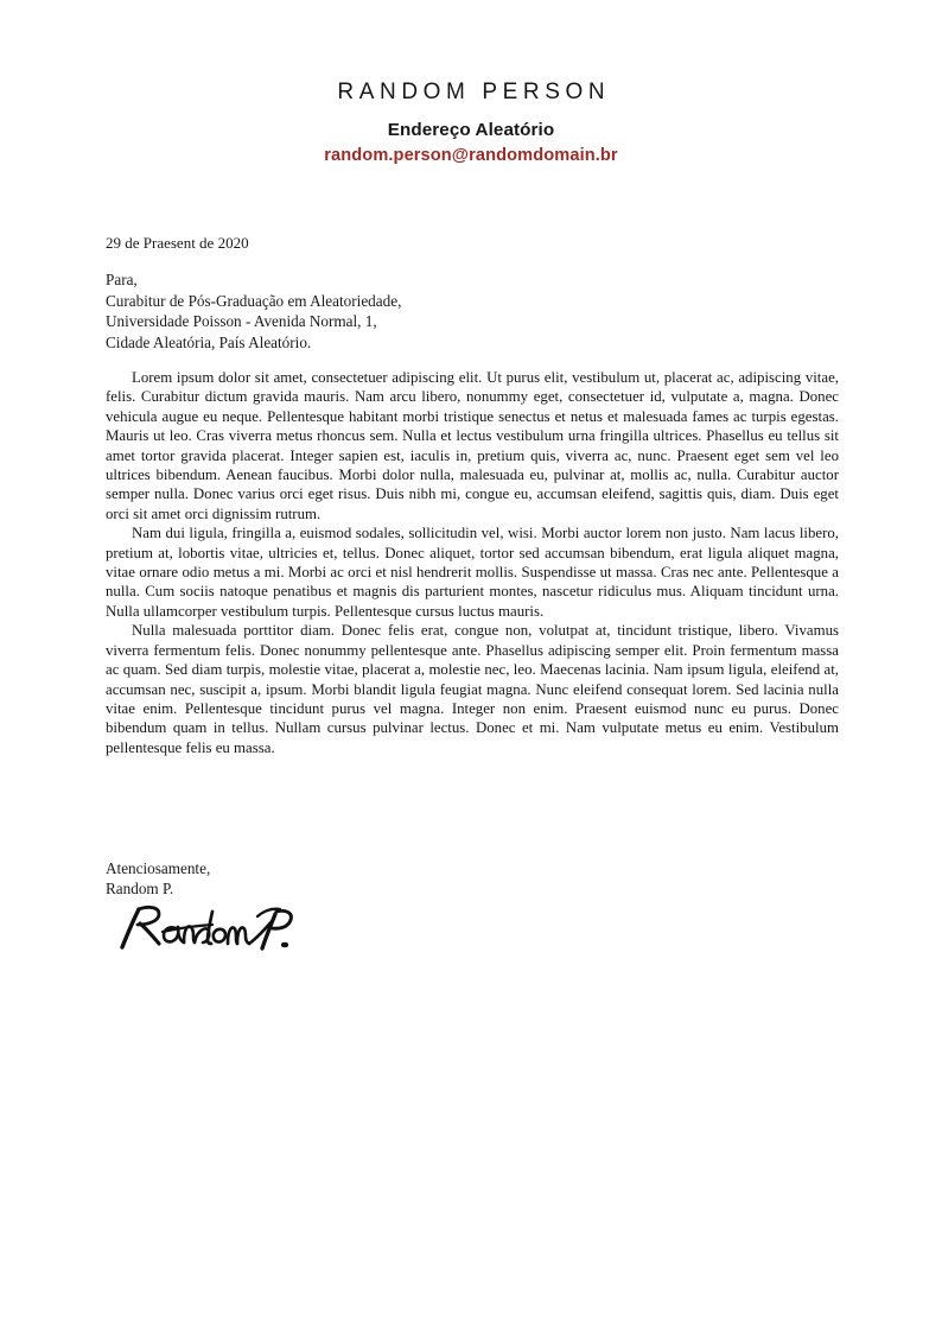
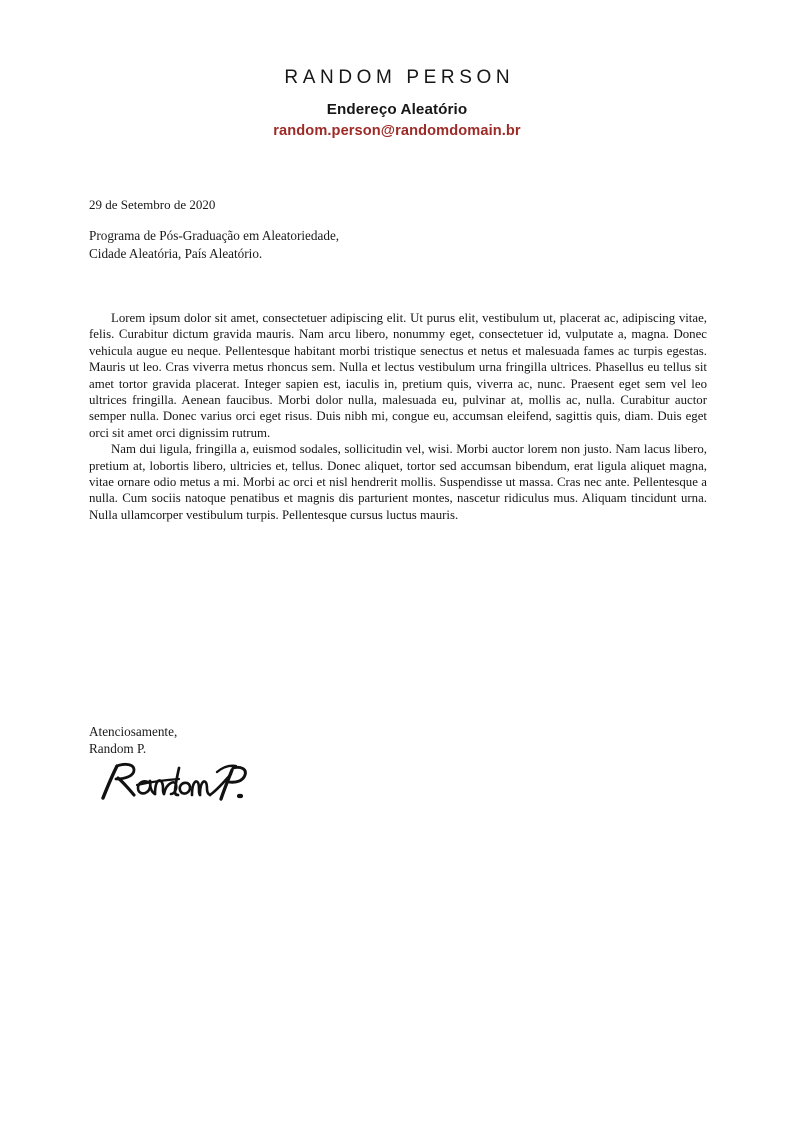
  RANDOM PERSON
  Endereço Aleatório
  random.person@randomdomain.br
- 29 de Praesent de 2020
+ 29 de Setembro de 2020
- Para,
- Curabitur de Pós-Graduação em Aleatoriedade,
+ Programa de Pós-Graduação em Aleatoriedade,
- Universidade Poisson - Avenida Normal, 1,
  Cidade Aleatória, País Aleatório.
- Lorem ipsum dolor sit amet, consectetuer adipiscing elit. Ut purus elit, vestibulum ut, placerat ac, adipiscing vitae, felis. Curabitur dictum gravida mauris. Nam arcu libero, nonummy eget, consectetuer id, vulputate a, magna. Donec vehicula augue eu neque. Pellentesque habitant morbi tristique senectus et netus et malesuada fames ac turpis egestas. Mauris ut leo. Cras viverra metus rhoncus sem. Nulla et lectus vestibulum urna fringilla ultrices. Phasellus eu tellus sit amet tortor gravida placerat. Integer sapien est, iaculis in, pretium quis, viverra ac, nunc. Praesent eget sem vel leo ultrices bibendum. Aenean faucibus. Morbi dolor nulla, malesuada eu, pulvinar at, mollis ac, nulla. Curabitur auctor semper nulla. Donec varius orci eget risus. Duis nibh mi, congue eu, accumsan eleifend, sagittis quis, diam. Duis eget orci sit amet orci dignissim rutrum.
+ Lorem ipsum dolor sit amet, consectetuer adipiscing elit. Ut purus elit, vestibulum ut, placerat ac, adipiscing vitae, felis. Curabitur dictum gravida mauris. Nam arcu libero, nonummy eget, consectetuer id, vulputate a, magna. Donec vehicula augue eu neque. Pellentesque habitant morbi tristique senectus et netus et malesuada fames ac turpis egestas. Mauris ut leo. Cras viverra metus rhoncus sem. Nulla et lectus vestibulum urna fringilla ultrices. Phasellus eu tellus sit amet tortor gravida placerat. Integer sapien est, iaculis in, pretium quis, viverra ac, nunc. Praesent eget sem vel leo ultrices fringilla. Aenean faucibus. Morbi dolor nulla, malesuada eu, pulvinar at, mollis ac, nulla. Curabitur auctor semper nulla. Donec varius orci eget risus. Duis nibh mi, congue eu, accumsan eleifend, sagittis quis, diam. Duis eget orci sit amet orci dignissim rutrum.
- Nam dui ligula, fringilla a, euismod sodales, sollicitudin vel, wisi. Morbi auctor lorem non justo. Nam lacus libero, pretium at, lobortis vitae, ultricies et, tellus. Donec aliquet, tortor sed accumsan bibendum, erat ligula aliquet magna, vitae ornare odio metus a mi. Morbi ac orci et nisl hendrerit mollis. Suspendisse ut massa. Cras nec ante. Pellentesque a nulla. Cum sociis natoque penatibus et magnis dis parturient montes, nascetur ridiculus mus. Aliquam tincidunt urna. Nulla ullamcorper vestibulum turpis. Pellentesque cursus luctus mauris.
+ Nam dui ligula, fringilla a, euismod sodales, sollicitudin vel, wisi. Morbi auctor lorem non justo. Nam lacus libero, pretium at, lobortis libero, ultricies et, tellus. Donec aliquet, tortor sed accumsan bibendum, erat ligula aliquet magna, vitae ornare odio metus a mi. Morbi ac orci et nisl hendrerit mollis. Suspendisse ut massa. Cras nec ante. Pellentesque a nulla. Cum sociis natoque penatibus et magnis dis parturient montes, nascetur ridiculus mus. Aliquam tincidunt urna. Nulla ullamcorper vestibulum turpis. Pellentesque cursus luctus mauris.
- Nulla malesuada porttitor diam. Donec felis erat, congue non, volutpat at, tincidunt tristique, libero. Vivamus viverra fermentum felis. Donec nonummy pellentesque ante. Phasellus adipiscing semper elit. Proin fermentum massa ac quam. Sed diam turpis, molestie vitae, placerat a, molestie nec, leo. Maecenas lacinia. Nam ipsum ligula, eleifend at, accumsan nec, suscipit a, ipsum. Morbi blandit ligula feugiat magna. Nunc eleifend consequat lorem. Sed lacinia nulla vitae enim. Pellentesque tincidunt purus vel magna. Integer non enim. Praesent euismod nunc eu purus. Donec bibendum quam in tellus. Nullam cursus pulvinar lectus. Donec et mi. Nam vulputate metus eu enim. Vestibulum pellentesque felis eu massa.
  Atenciosamente,
  Random P.
